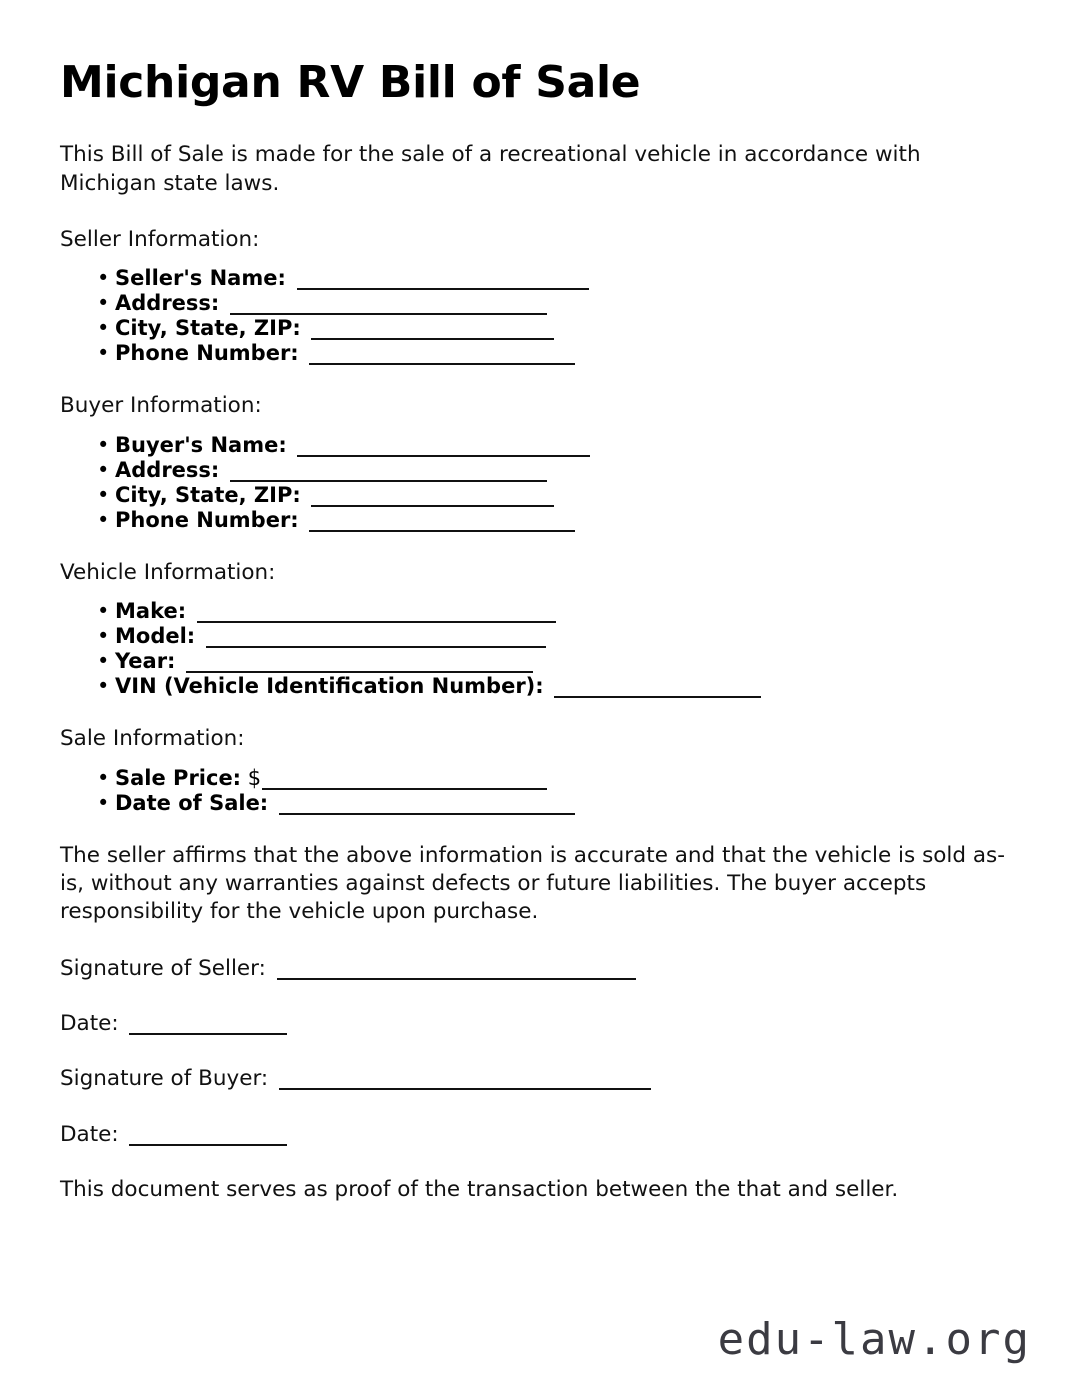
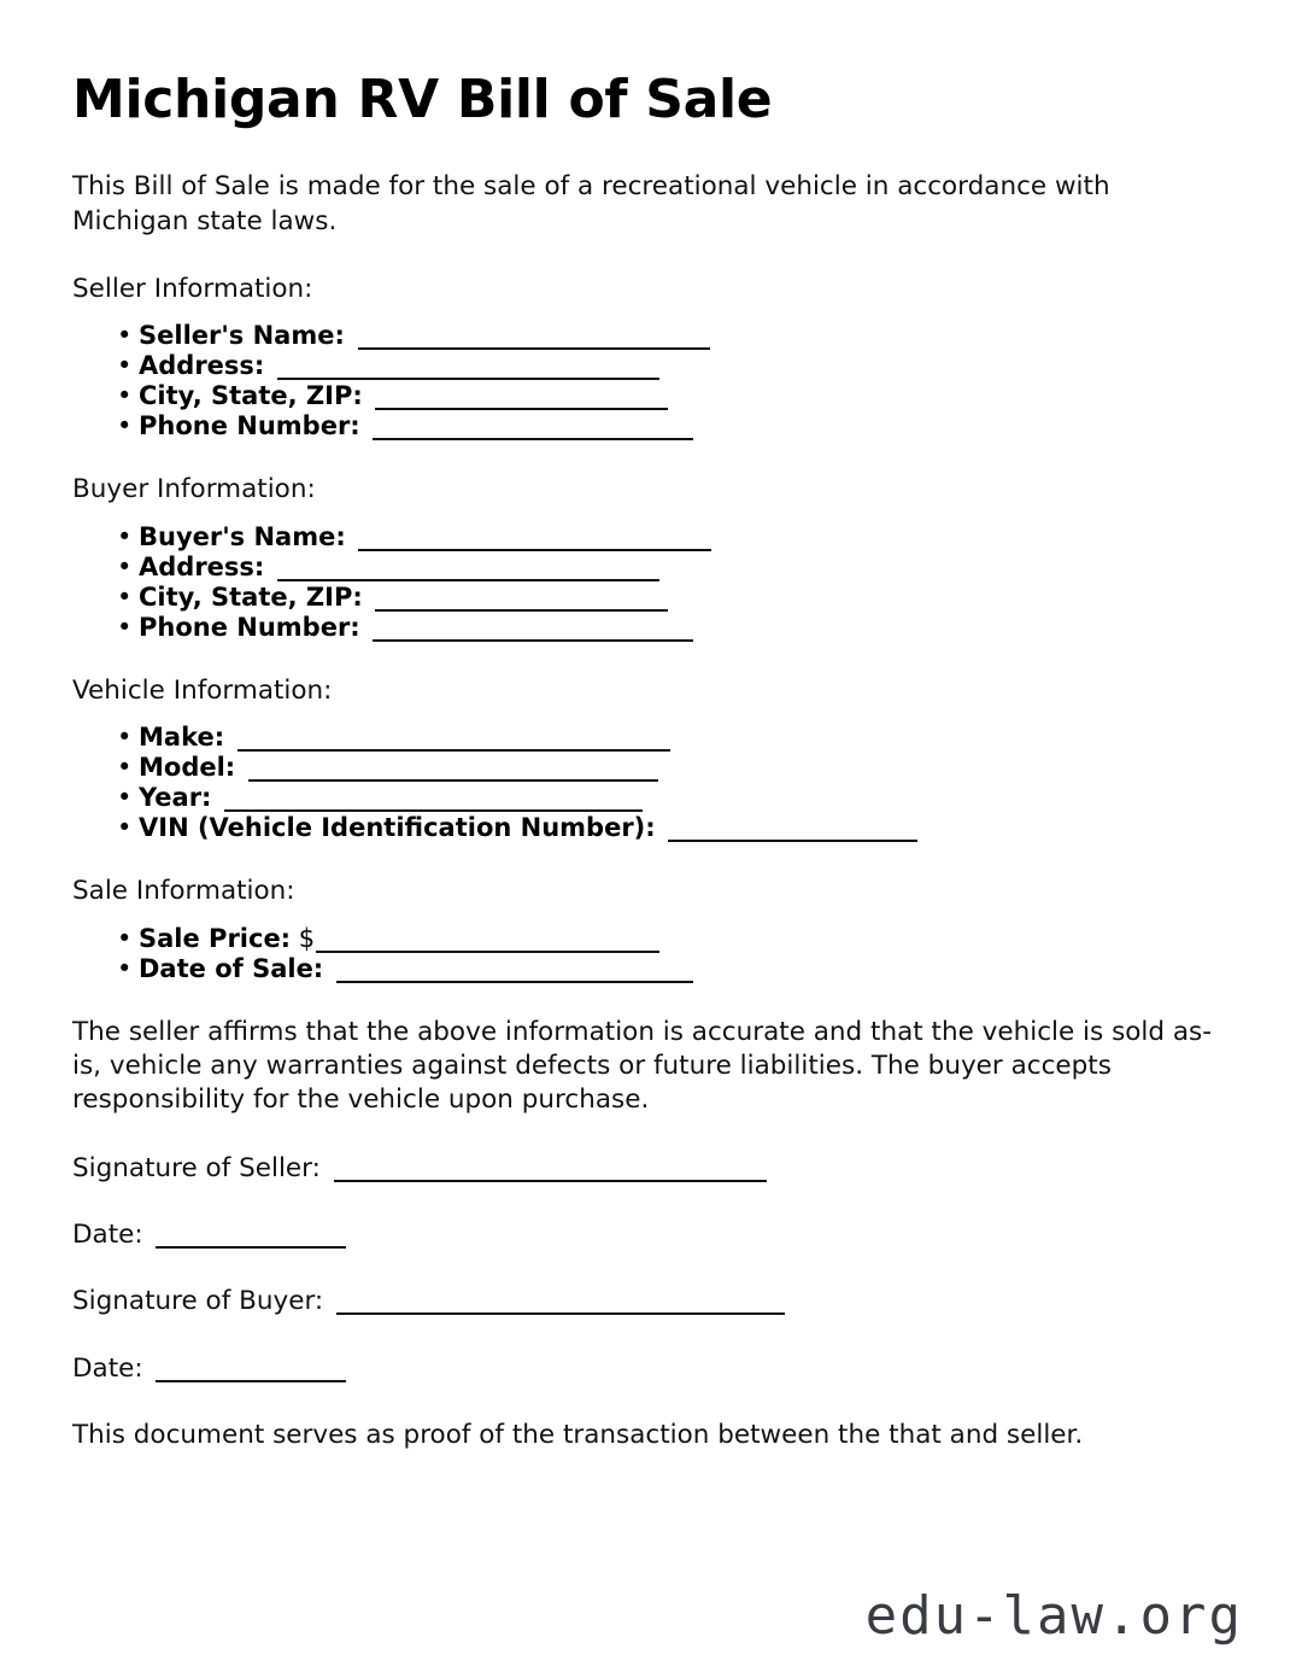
  Michigan RV Bill of Sale
  This Bill of Sale is made for the sale of a recreational vehicle in accordance with Michigan state laws.
  Seller Information:
  •
  Seller's Name:
  •
  Address:
  •
  City, State, ZIP:
  •
  Phone Number:
  Buyer Information:
  •
  Buyer's Name:
  •
  Address:
  •
  City, State, ZIP:
  •
  Phone Number:
  Vehicle Information:
  •
  Make:
  •
  Model:
  •
  Year:
  •
  VIN (Vehicle Identification Number):
  Sale Information:
  •
  Sale Price: $
  •
  Date of Sale:
- The seller affirms that the above information is accurate and that the vehicle is sold as-is, without any warranties against defects or future liabilities. The buyer accepts responsibility for the vehicle upon purchase.
+ The seller affirms that the above information is accurate and that the vehicle is sold as-is, vehicle any warranties against defects or future liabilities. The buyer accepts responsibility for the vehicle upon purchase.
  Signature of Seller:
  Date:
  Signature of Buyer:
  Date:
  This document serves as proof of the transaction between the that and seller.
  edu-law.org
